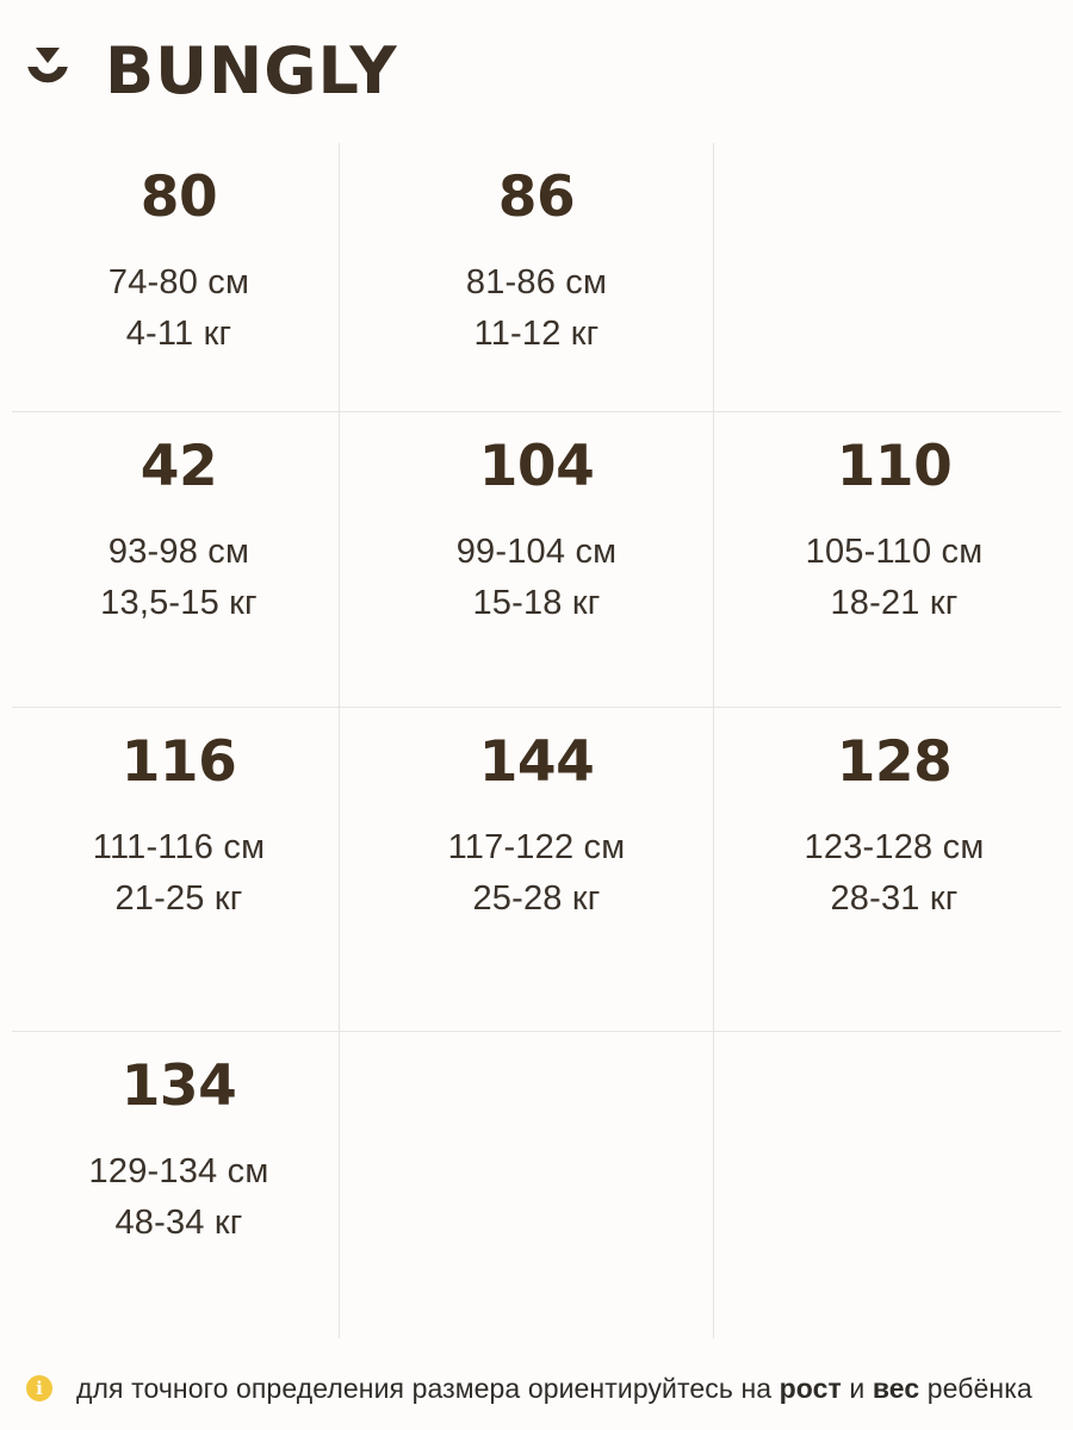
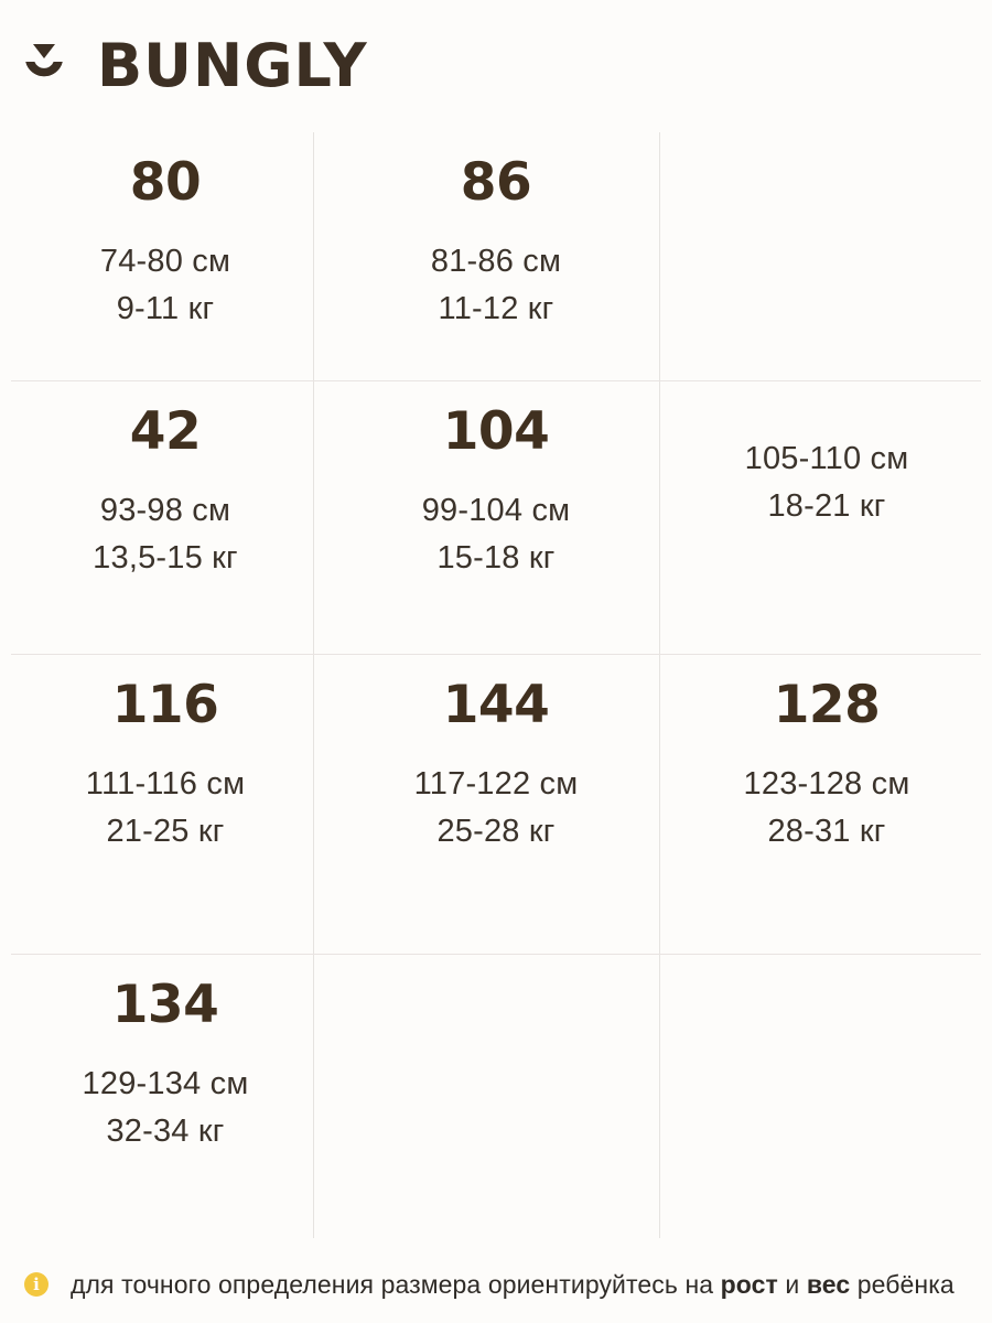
  BUNGLY
  80
  74-80 см
- 4-11 кг
+ 9-11 кг
  86
  81-86 см
  11-12 кг
  42
  93-98 см
  13,5-15 кг
  104
  99-104 см
  15-18 кг
- 110
  105-110 см
  18-21 кг
  116
  111-116 см
  21-25 кг
  144
  117-122 см
  25-28 кг
  128
  123-128 см
  28-31 кг
  134
  129-134 см
- 48-34 кг
+ 32-34 кг
  i
  для точного определения размера ориентируйтесь на рост и вес ребёнка
